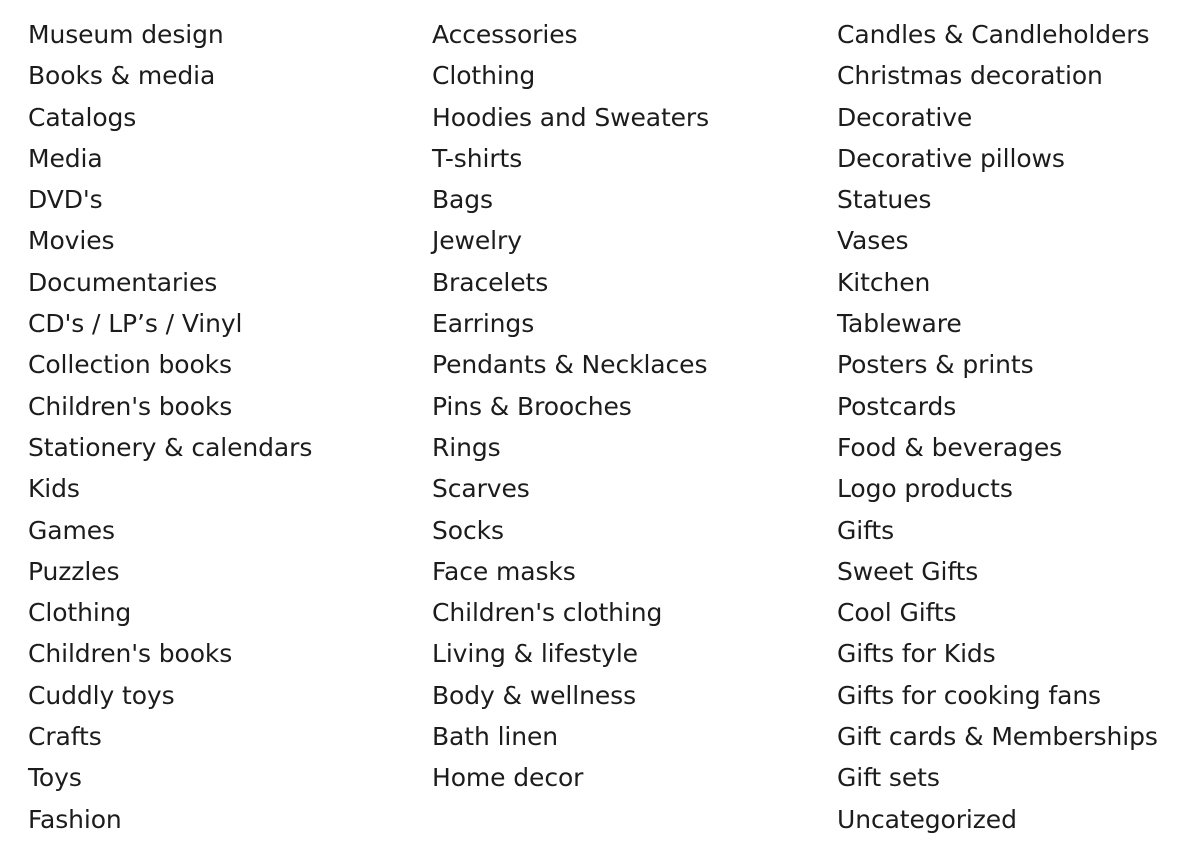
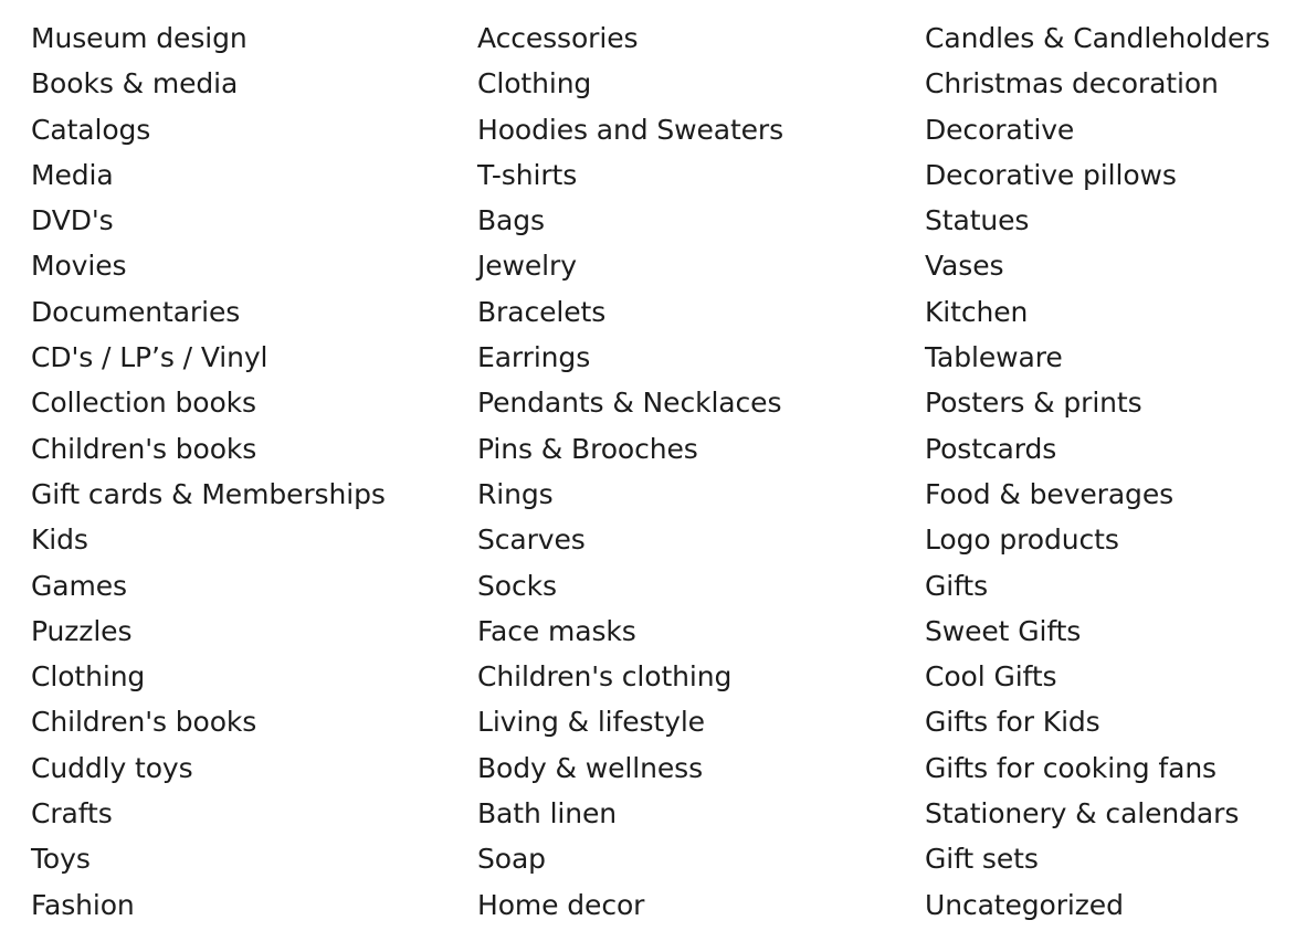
  Museum design
  Books & media
  Catalogs
  Media
  DVD's
  Movies
  Documentaries
  CD's / LP’s / Vinyl
  Collection books
  Children's books
- Stationery & calendars
+ Gift cards & Memberships
  Kids
  Games
  Puzzles
  Clothing
  Children's books
  Cuddly toys
  Crafts
  Toys
  Fashion
  Accessories
  Clothing
  Hoodies and Sweaters
  T-shirts
  Bags
  Jewelry
  Bracelets
  Earrings
  Pendants & Necklaces
  Pins & Brooches
  Rings
  Scarves
  Socks
  Face masks
  Children's clothing
  Living & lifestyle
  Body & wellness
  Bath linen
+ Soap
  Home decor
  Candles & Candleholders
  Christmas decoration
  Decorative
  Decorative pillows
  Statues
  Vases
  Kitchen
  Tableware
  Posters & prints
  Postcards
  Food & beverages
  Logo products
  Gifts
  Sweet Gifts
  Cool Gifts
  Gifts for Kids
  Gifts for cooking fans
- Gift cards & Memberships
+ Stationery & calendars
  Gift sets
  Uncategorized
